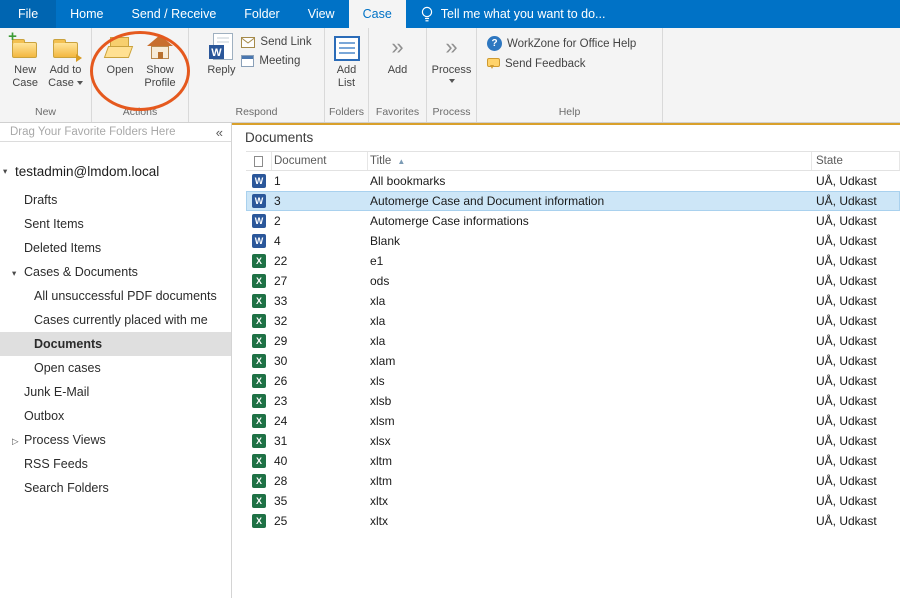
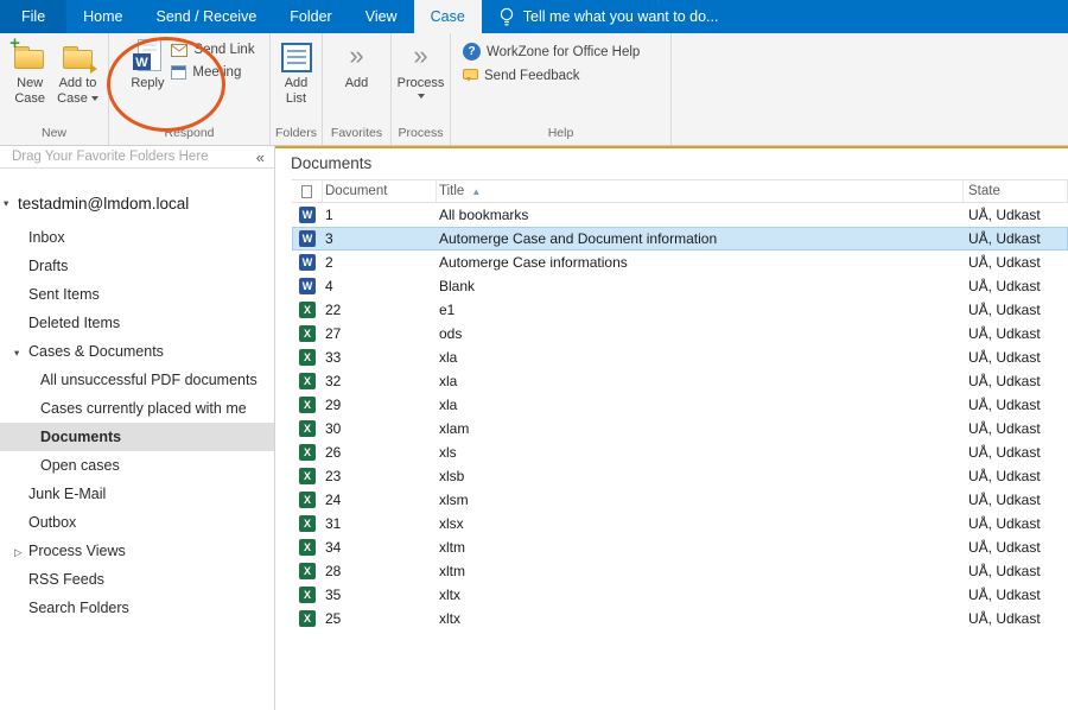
  File
  Home
  Send / Receive
  Folder
  View
  Case
  Tell me what you want to do...
  +
  New
  Case
  Add to
  Case
  New
- Open
- Show
- Profile
- Actions
  W
  Reply
  Send Link
  Meeting
  Respond
  Add
  List
  Folders
  »
  Add
  Favorites
  »
  Process
  Process
  ?
  WorkZone for Office Help
  Send Feedback
  Help
  Drag Your Favorite Folders Here
  «
  ▾
  testadmin@lmdom.local
+ Inbox
  Drafts
  Sent Items
  Deleted Items
  ▾
  Cases & Documents
  All unsuccessful PDF documents
  Cases currently placed with me
  Documents
  Open cases
  Junk E-Mail
  Outbox
  ▷
  Process Views
  RSS Feeds
  Search Folders
  Documents
  Document
  Title
  ▲
  State
  W
  1
  All bookmarks
  UÅ, Udkast
  W
  3
  Automerge Case and Document information
  UÅ, Udkast
  W
  2
  Automerge Case informations
  UÅ, Udkast
  W
  4
  Blank
  UÅ, Udkast
  X
  22
  e1
  UÅ, Udkast
  X
  27
  ods
  UÅ, Udkast
  X
  33
  xla
  UÅ, Udkast
  X
  32
  xla
  UÅ, Udkast
  X
  29
  xla
  UÅ, Udkast
  X
  30
  xlam
  UÅ, Udkast
  X
  26
  xls
  UÅ, Udkast
  X
  23
  xlsb
  UÅ, Udkast
  X
  24
  xlsm
  UÅ, Udkast
  X
  31
  xlsx
  UÅ, Udkast
  X
- 40
+ 34
  xltm
  UÅ, Udkast
  X
  28
  xltm
  UÅ, Udkast
  X
  35
  xltx
  UÅ, Udkast
  X
  25
  xltx
  UÅ, Udkast
